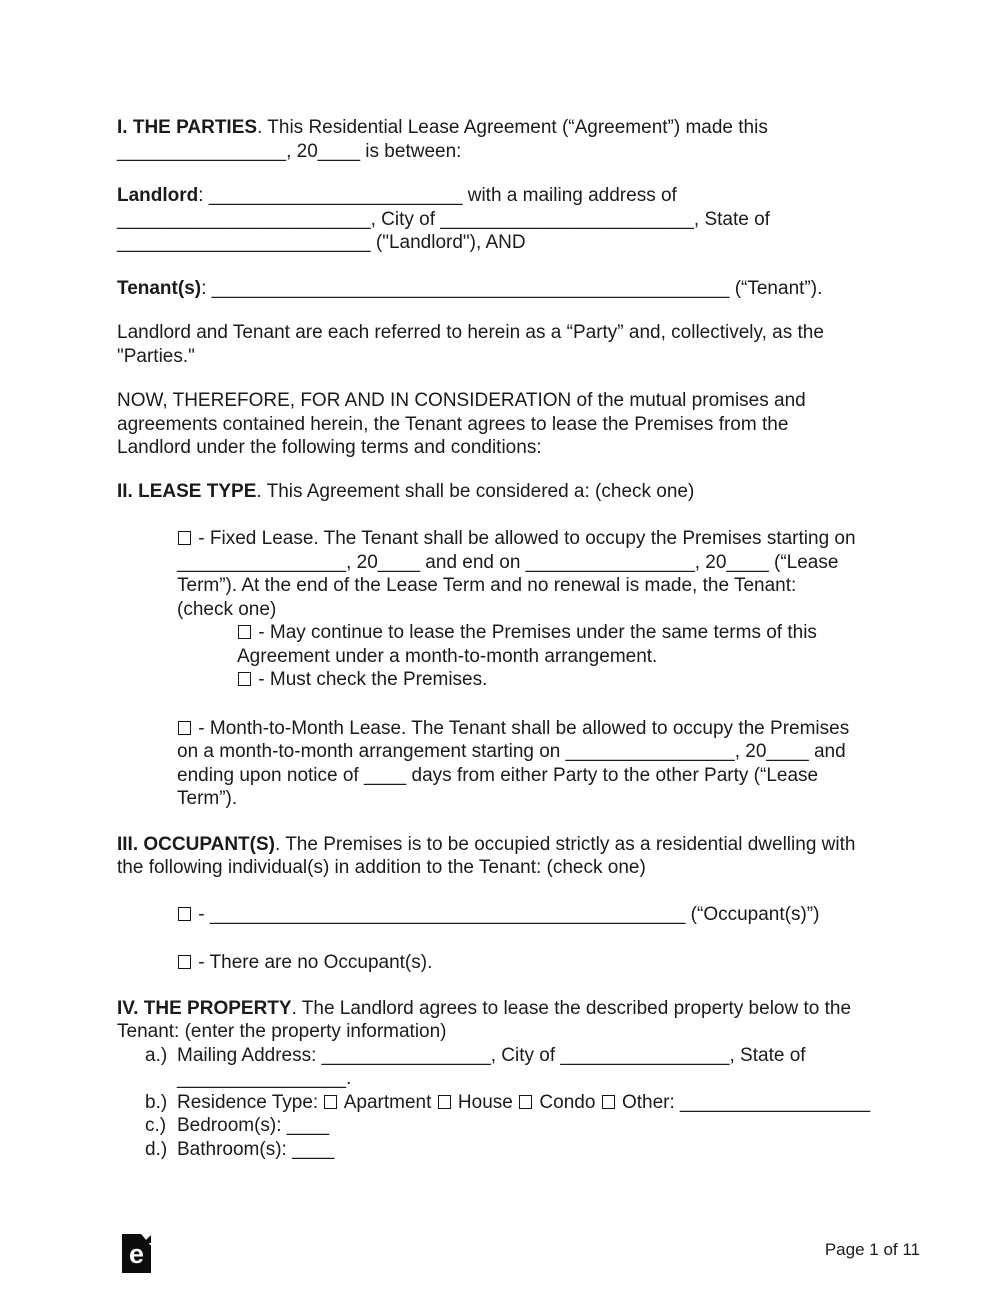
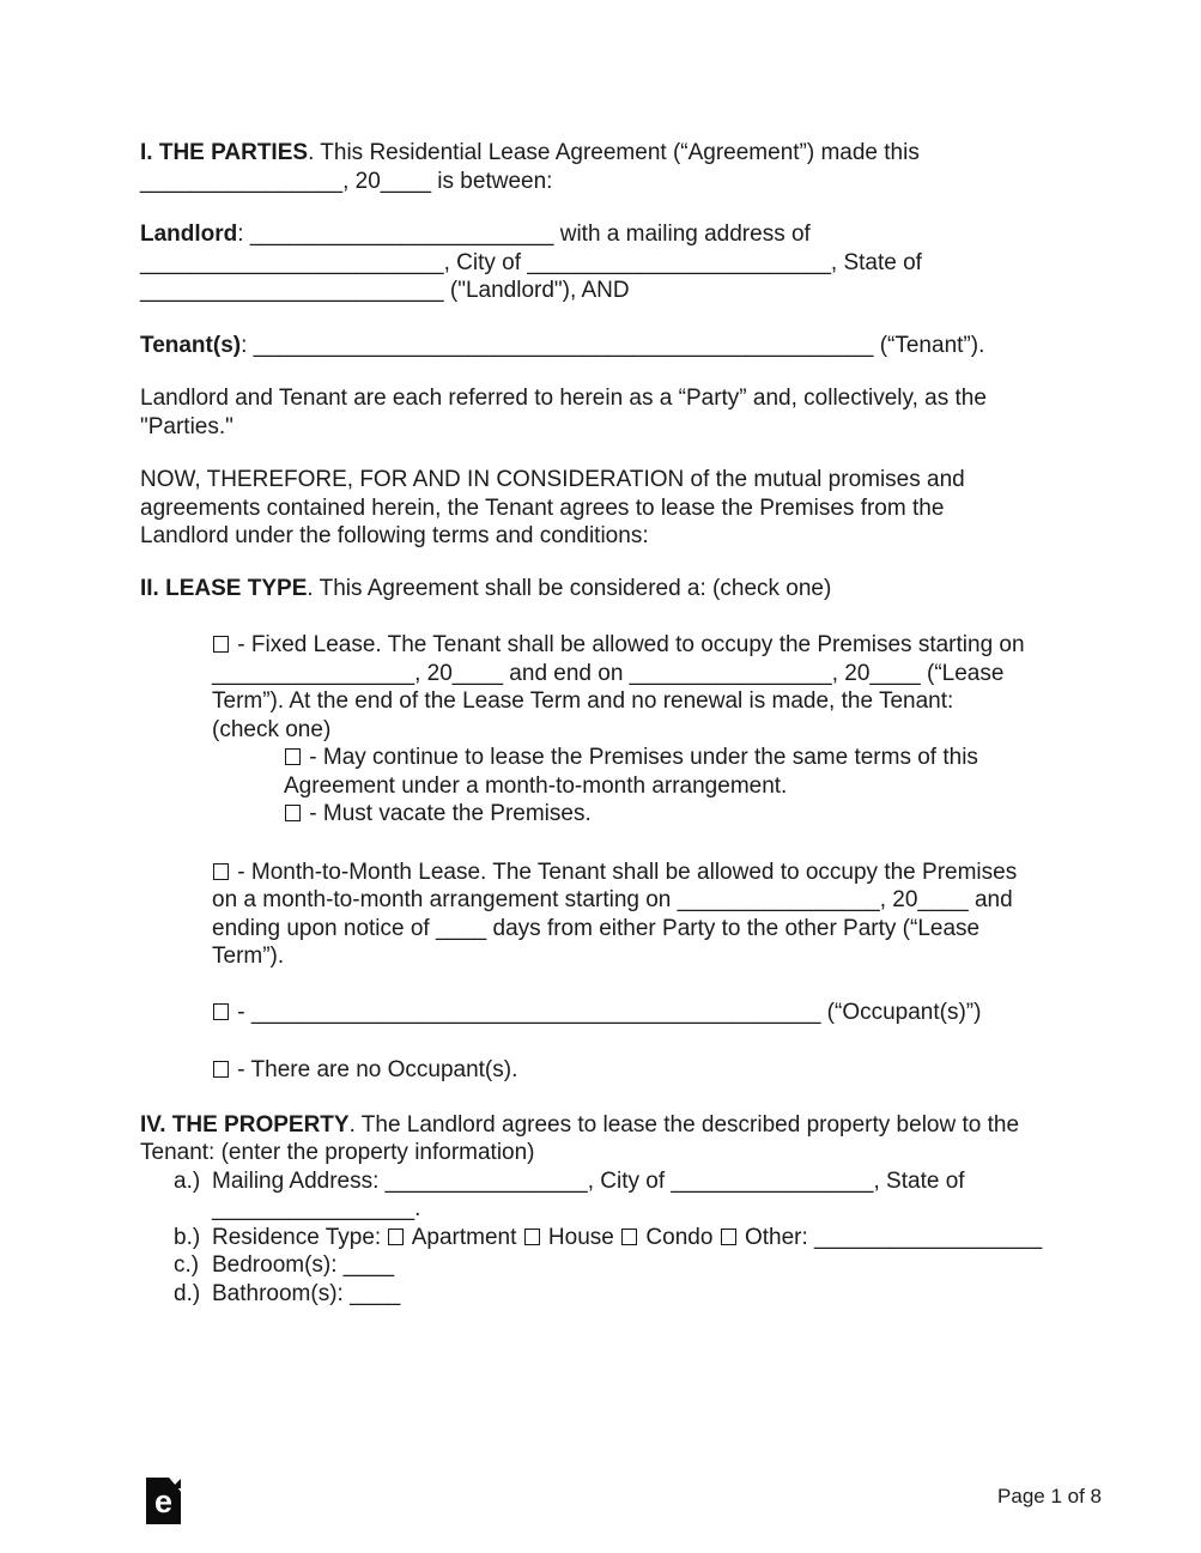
  I. THE PARTIES. This Residential Lease Agreement (“Agreement”) made this
  ________________, 20____ is between:
  Landlord: ________________________ with a mailing address of
  ________________________, City of ________________________, State of
  ________________________ ("Landlord"), AND
  Tenant(s): _________________________________________________ (“Tenant”).
  Landlord and Tenant are each referred to herein as a “Party” and, collectively, as the
  "Parties."
  NOW, THEREFORE, FOR AND IN CONSIDERATION of the mutual promises and
  agreements contained herein, the Tenant agrees to lease the Premises from the
  Landlord under the following terms and conditions:
  II. LEASE TYPE. This Agreement shall be considered a: (check one)
  - Fixed Lease. The Tenant shall be allowed to occupy the Premises starting on
  ________________, 20____ and end on ________________, 20____ (“Lease
  Term”). At the end of the Lease Term and no renewal is made, the Tenant:
  (check one)
  - May continue to lease the Premises under the same terms of this
  Agreement under a month-to-month arrangement.
- - Must check the Premises.
+ - Must vacate the Premises.
  - Month-to-Month Lease. The Tenant shall be allowed to occupy the Premises
  on a month-to-month arrangement starting on ________________, 20____ and
  ending upon notice of ____ days from either Party to the other Party (“Lease
  Term”).
- III. OCCUPANT(S). The Premises is to be occupied strictly as a residential dwelling with
- the following individual(s) in addition to the Tenant: (check one)
  - _____________________________________________ (“Occupant(s)”)
  - There are no Occupant(s).
  IV. THE PROPERTY. The Landlord agrees to lease the described property below to the
  Tenant: (enter the property information)
  a.)
  Mailing Address: ________________, City of ________________, State of
  ________________.
  b.)
  Residence Type: Apartment House Condo Other: __________________
  c.)
  Bedroom(s): ____
  d.)
  Bathroom(s): ____
  e
- Page 1 of 11
+ Page 1 of 8
